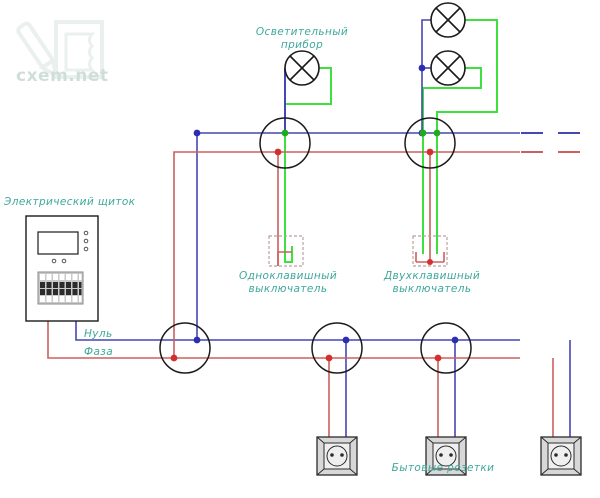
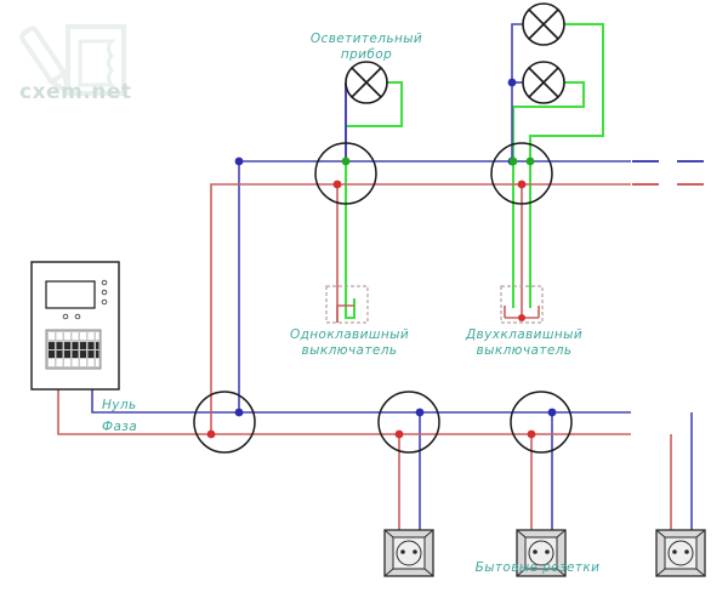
  cxem.net
- Электрический щиток
  Осветительный
  прибор
  Одноклавишный
  выключатель
  Двухклавишный
  выключатель
  Бытовые розетки
  Нуль
  Фаза
